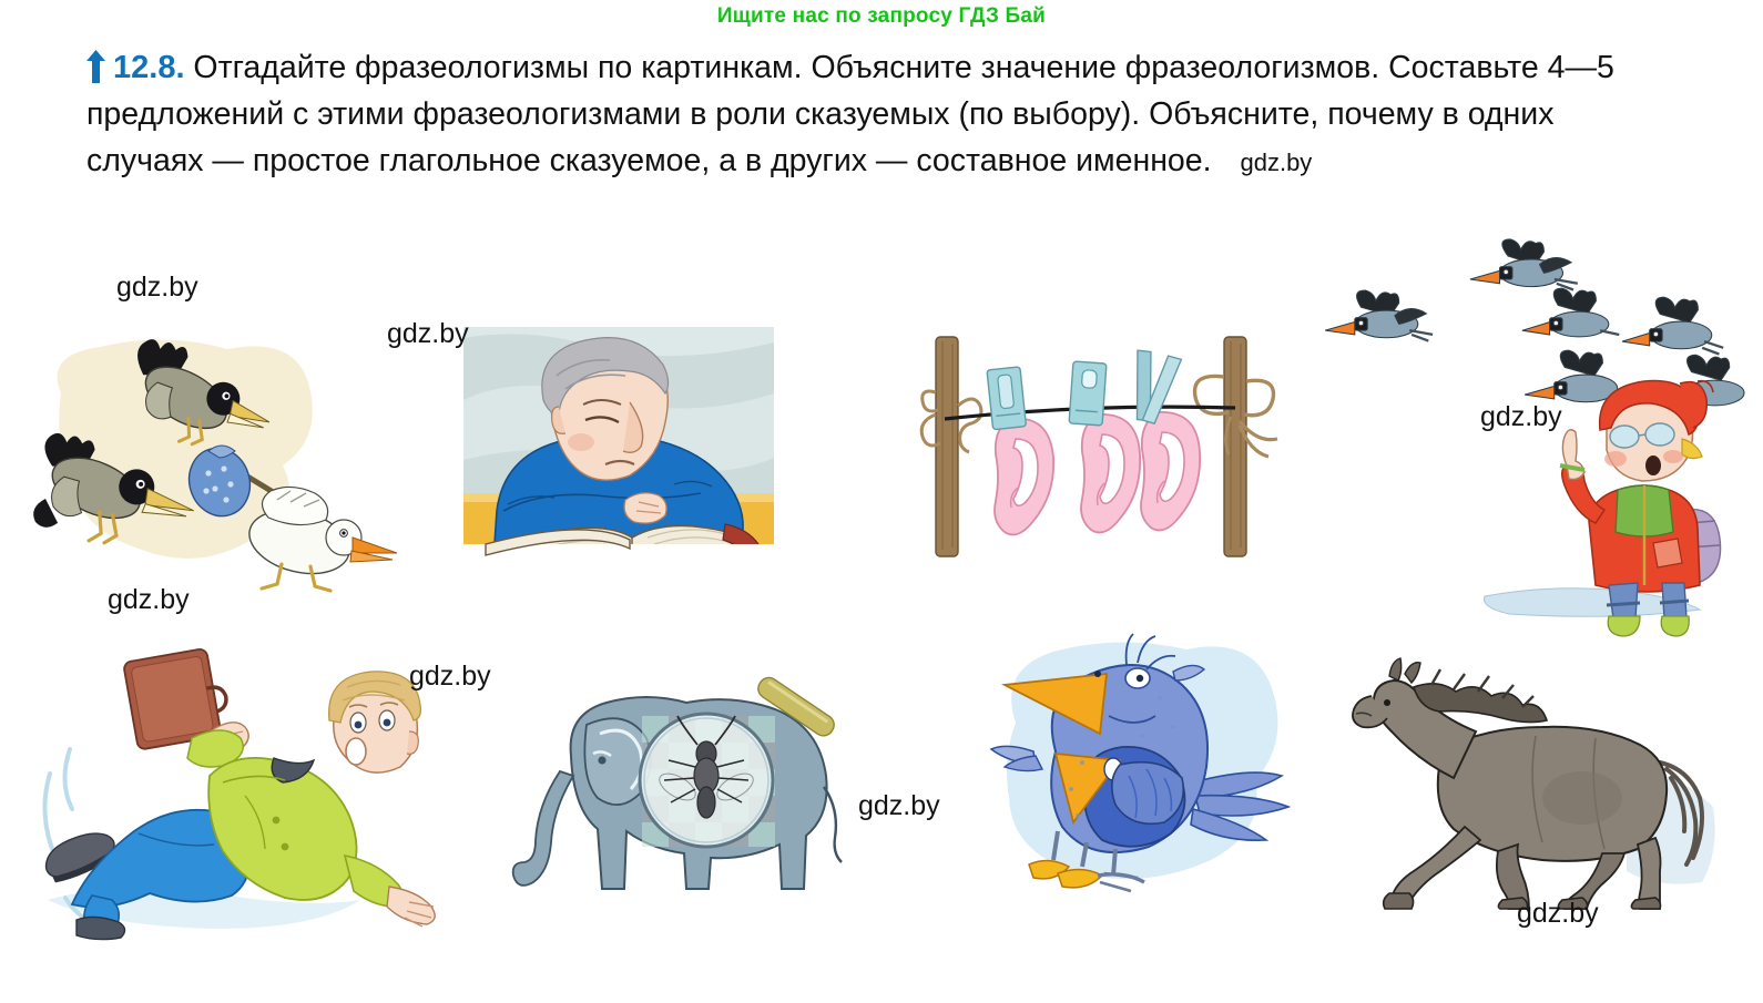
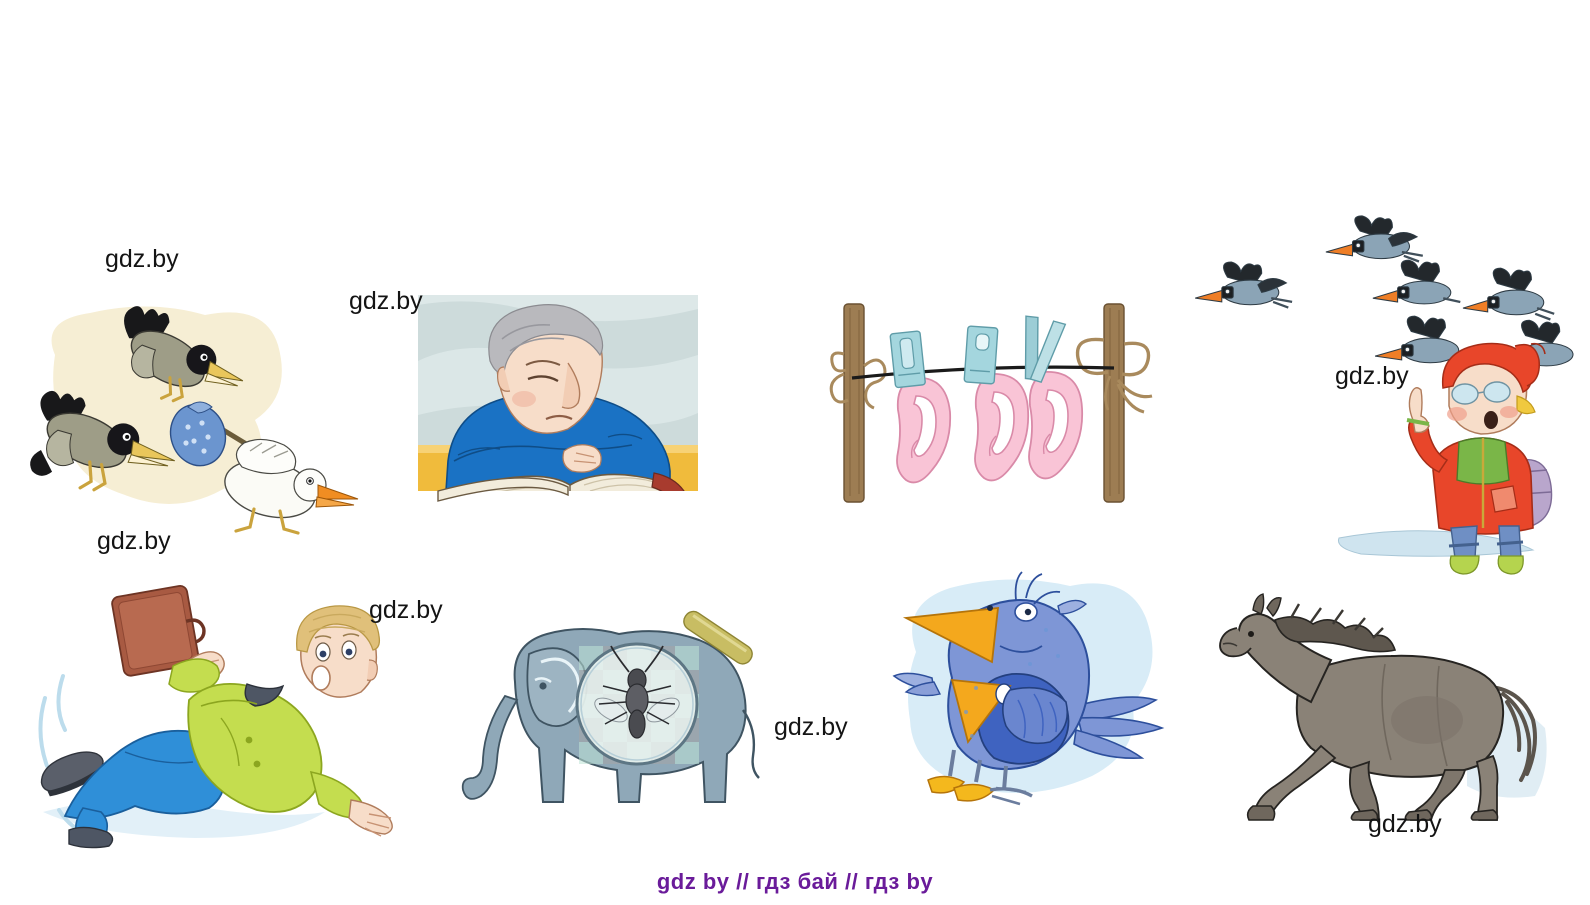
- Ищите нас по запросу ГДЗ Бай
- 12.8. Отгадайте фразеологизмы по картинкам. Объясните значение фразеологизмов. Составьте 4—5 предложений с этими фразеологизмами в роли сказуемых (по выбору). Объясните, почему в одних случаях — простое глагольное сказуемое, а в других — составное именное. gdz.by
  gdz.by
  gdz.by
  gdz.by
  gdz.by
  gdz.by
  gdz.by
  gdz.by
+ gdz by // гдз бай // гдз by
